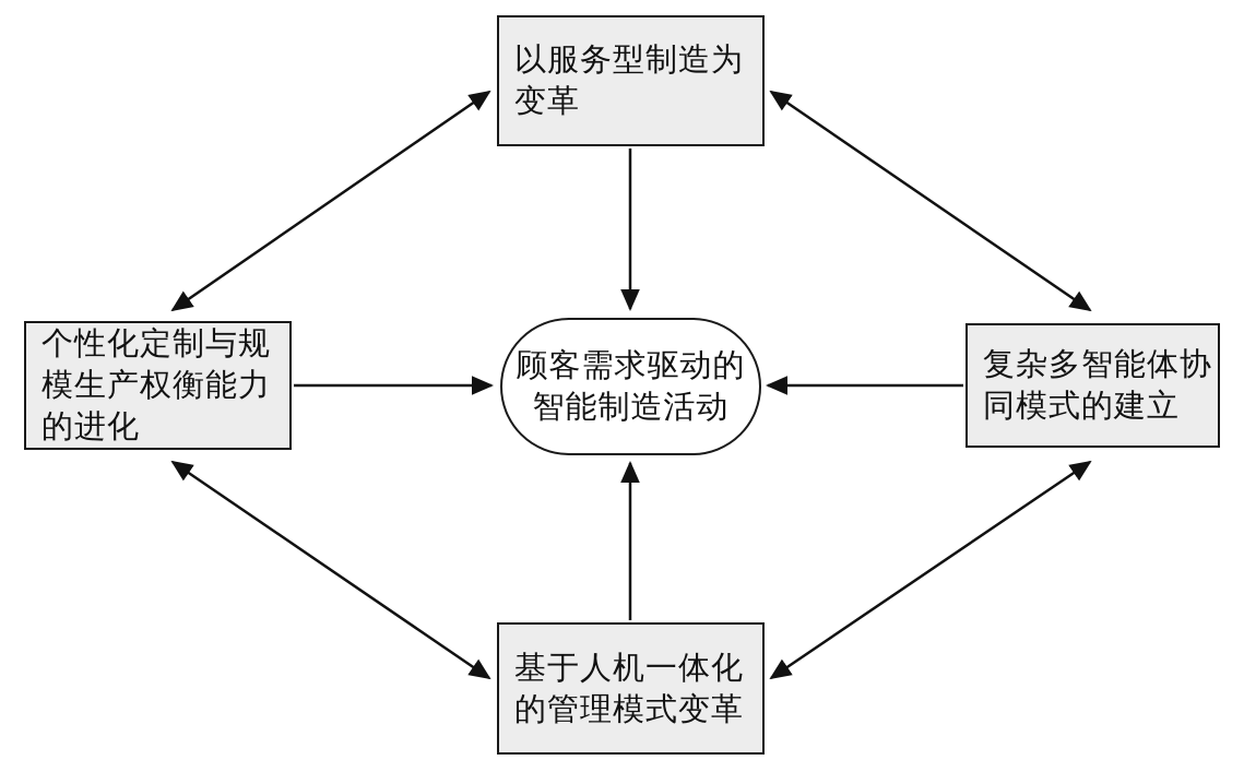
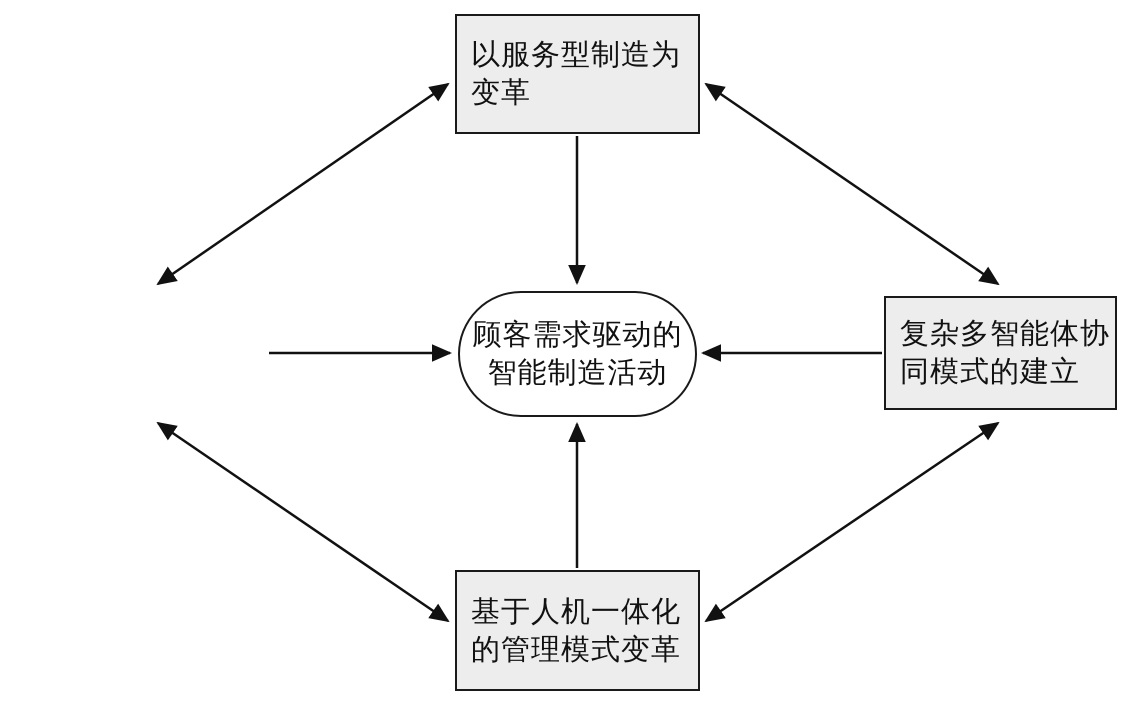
  以服务型制造为
  变革
- 个性化定制与规
- 模生产权衡能力
- 的进化
  复杂多智能体协
  同模式的建立
  基于人机一体化
  的管理模式变革
  顾客需求驱动的
  智能制造活动
